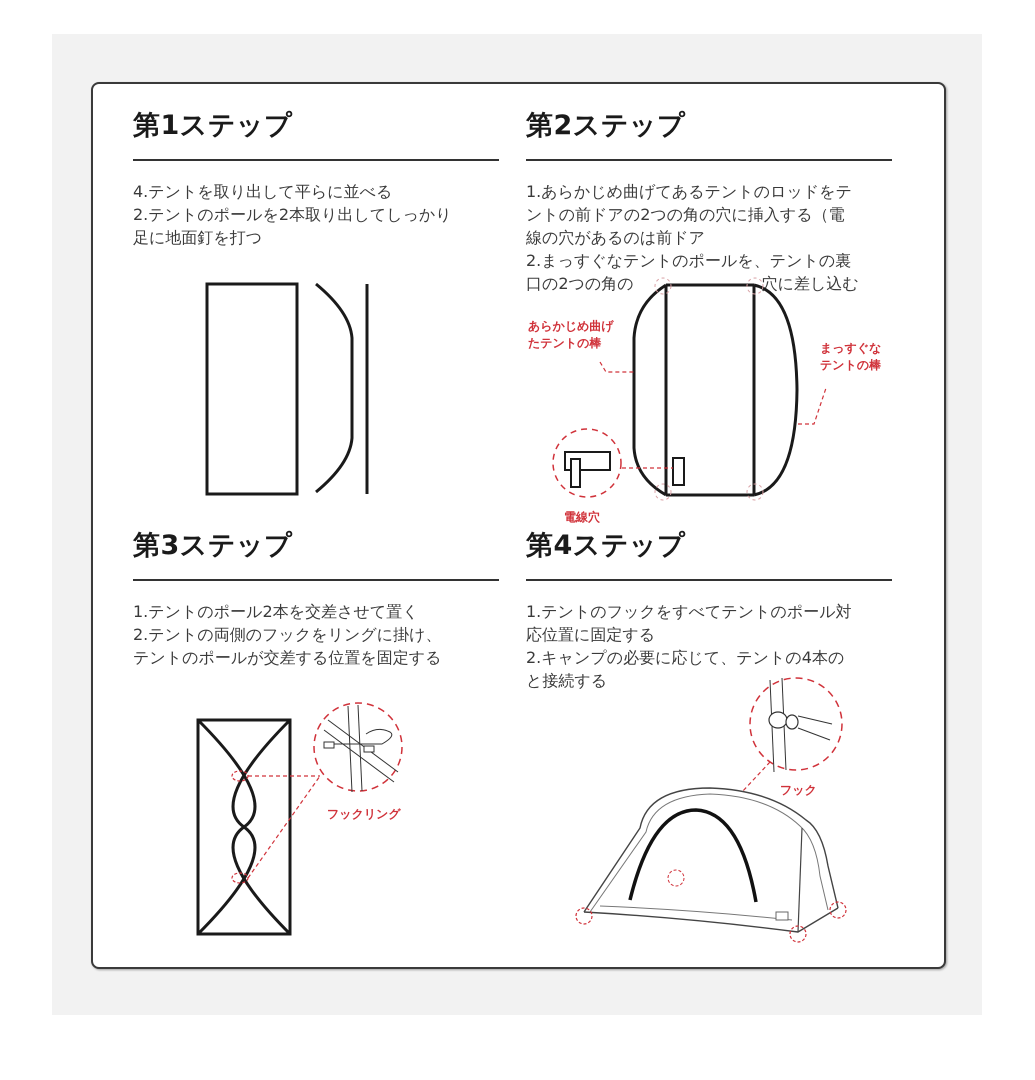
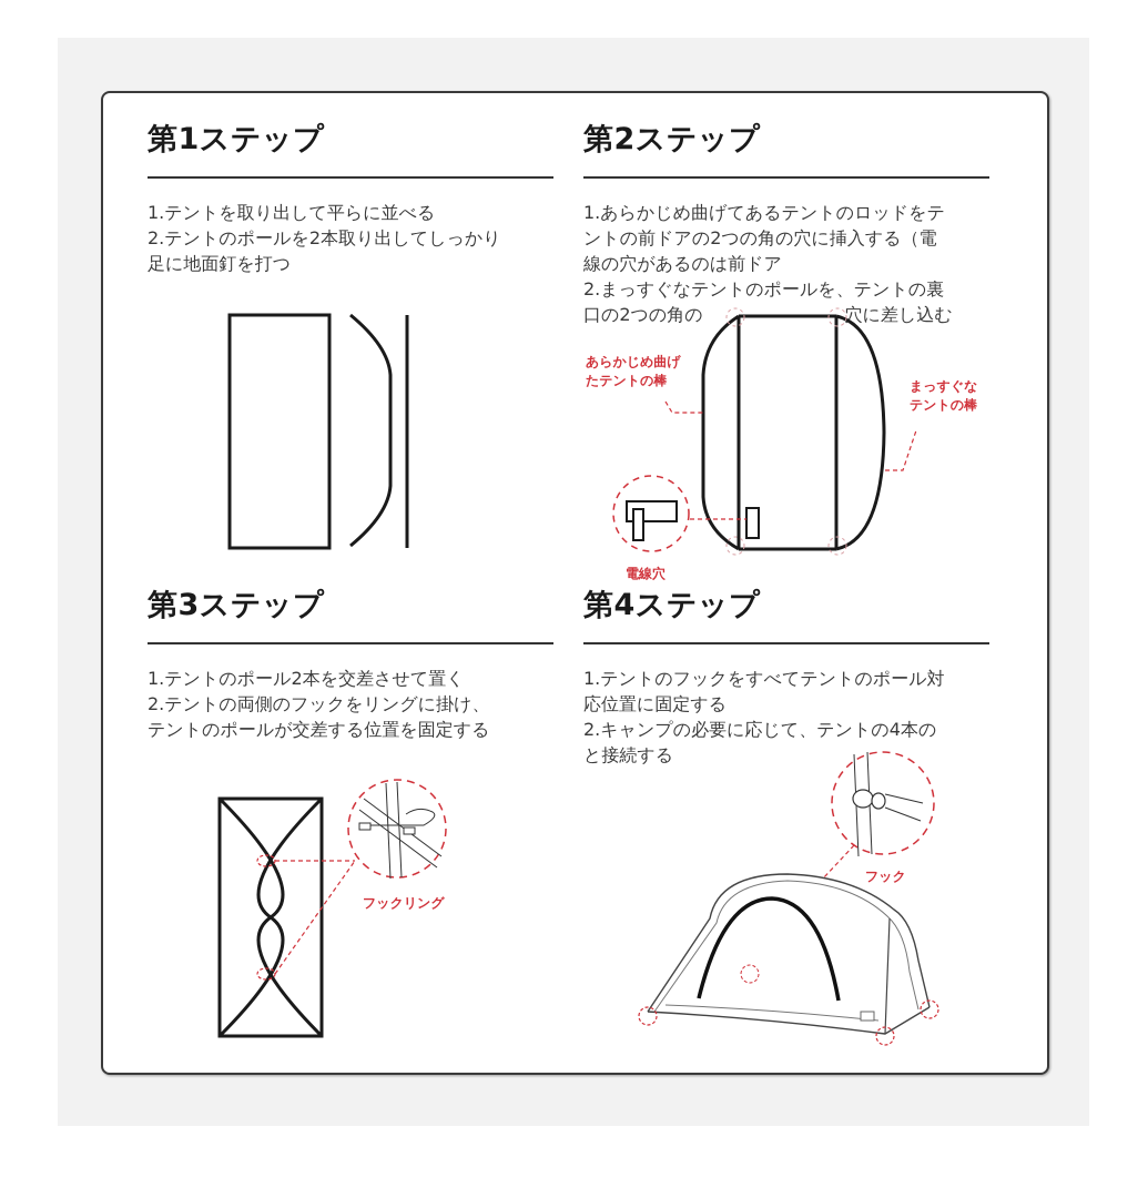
  第1ステップ
- 4.テントを取り出して平らに並べる
+ 1.テントを取り出して平らに並べる
  2.テントのポールを2本取り出してしっかり
  足に地面釘を打つ
  第2ステップ
  1.あらかじめ曲げてあるテントのロッドをテ
  ントの前ドアの2つの角の穴に挿入する（電
  線の穴があるのは前ドア
  2.まっすぐなテントのポールを、テントの裏
  口の2つの角の 穴に差し込む
  あらかじめ曲げ
  たテントの棒
  まっすぐな
  テントの棒
  電線穴
  第3ステップ
  1.テントのポール2本を交差させて置く
  2.テントの両側のフックをリングに掛け、
  テントのポールが交差する位置を固定する
  フックリング
  第4ステップ
  1.テントのフックをすべてテントのポール対
  応位置に固定する
  2.キャンプの必要に応じて、テントの4本の
  と接続する
  フック
